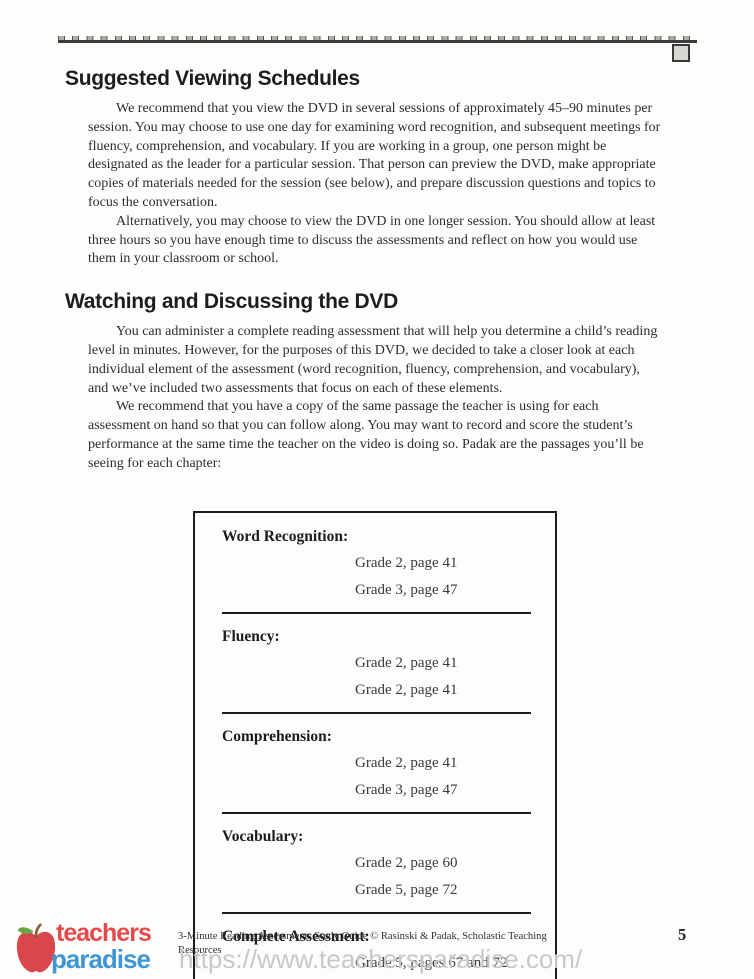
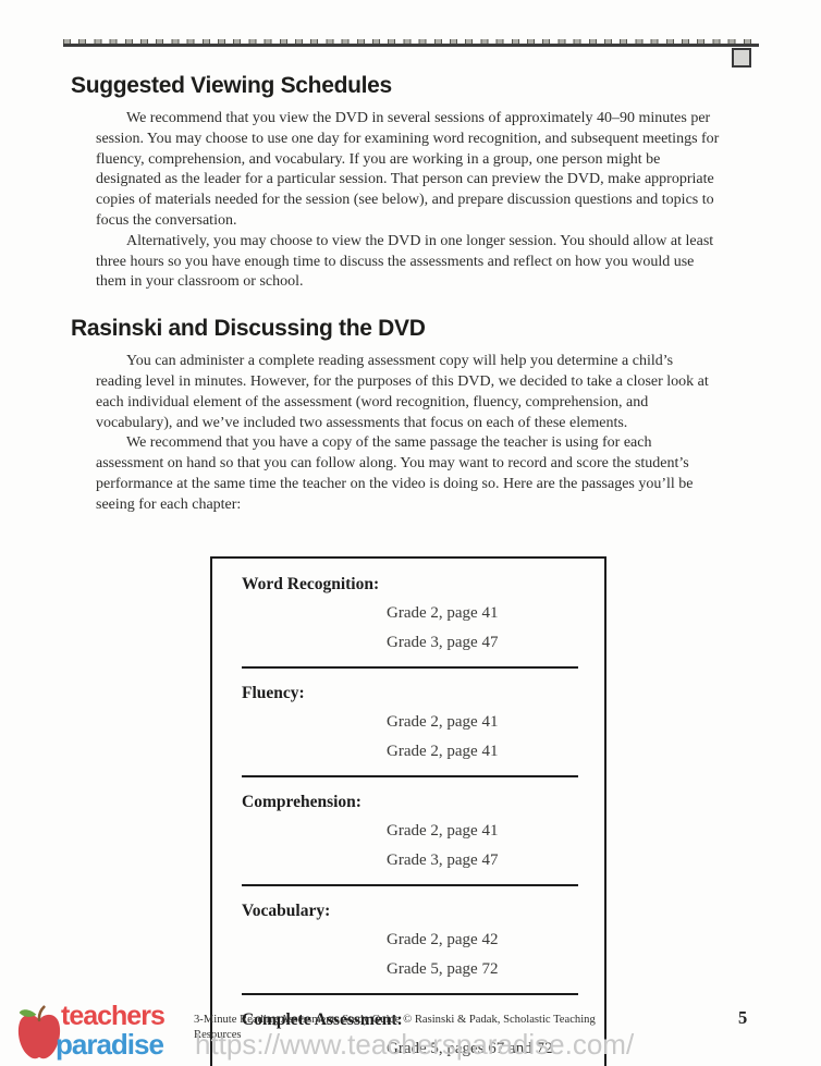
  Suggested Viewing Schedules
- We recommend that you view the DVD in several sessions of approximately 45–90 minutes per session. You may choose to use one day for examining word recognition, and subsequent meetings for fluency, comprehension, and vocabulary. If you are working in a group, one person might be designated as the leader for a particular session. That person can preview the DVD, make appropriate copies of materials needed for the session (see below), and prepare discussion questions and topics to focus the conversation.
+ We recommend that you view the DVD in several sessions of approximately 40–90 minutes per session. You may choose to use one day for examining word recognition, and subsequent meetings for fluency, comprehension, and vocabulary. If you are working in a group, one person might be designated as the leader for a particular session. That person can preview the DVD, make appropriate copies of materials needed for the session (see below), and prepare discussion questions and topics to focus the conversation.
  Alternatively, you may choose to view the DVD in one longer session. You should allow at least three hours so you have enough time to discuss the assessments and reflect on how you would use them in your classroom or school.
- Watching and Discussing the DVD
+ Rasinski and Discussing the DVD
- You can administer a complete reading assessment that will help you determine a child’s reading level in minutes. However, for the purposes of this DVD, we decided to take a closer look at each individual element of the assessment (word recognition, fluency, comprehension, and vocabulary), and we’ve included two assessments that focus on each of these elements.
+ You can administer a complete reading assessment copy will help you determine a child’s reading level in minutes. However, for the purposes of this DVD, we decided to take a closer look at each individual element of the assessment (word recognition, fluency, comprehension, and vocabulary), and we’ve included two assessments that focus on each of these elements.
- We recommend that you have a copy of the same passage the teacher is using for each assessment on hand so that you can follow along. You may want to record and score the student’s performance at the same time the teacher on the video is doing so. Padak are the passages you’ll be seeing for each chapter:
+ We recommend that you have a copy of the same passage the teacher is using for each assessment on hand so that you can follow along. You may want to record and score the student’s performance at the same time the teacher on the video is doing so. Here are the passages you’ll be seeing for each chapter:
  Word Recognition:
  Grade 2, page 41
  Grade 3, page 47
  Fluency:
  Grade 2, page 41
  Grade 2, page 41
  Comprehension:
  Grade 2, page 41
  Grade 3, page 47
  Vocabulary:
- Grade 2, page 60
+ Grade 2, page 42
  Grade 5, page 72
  Complete Assessment:
  Grade 5, pages 67 and 72
  teachers
  paradise
  3-Minute Reading Assessments Study Guide © Rasinski & Padak, Scholastic Teaching Resources
  5
  https://www.teachersparadise.com/
